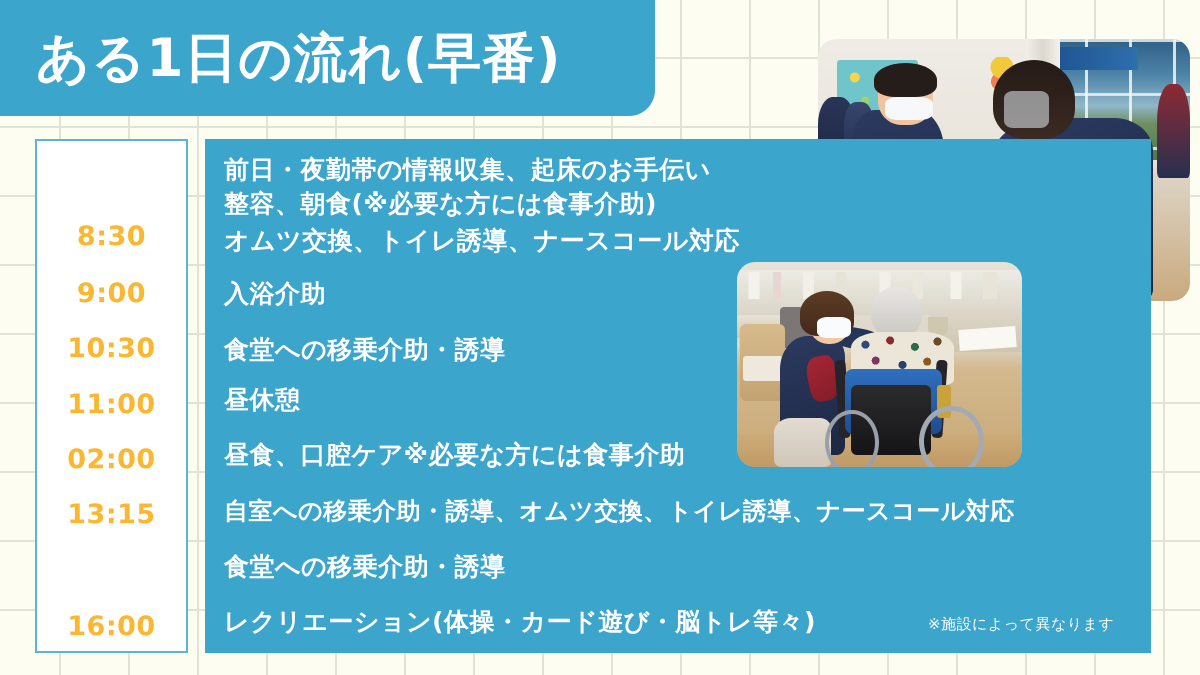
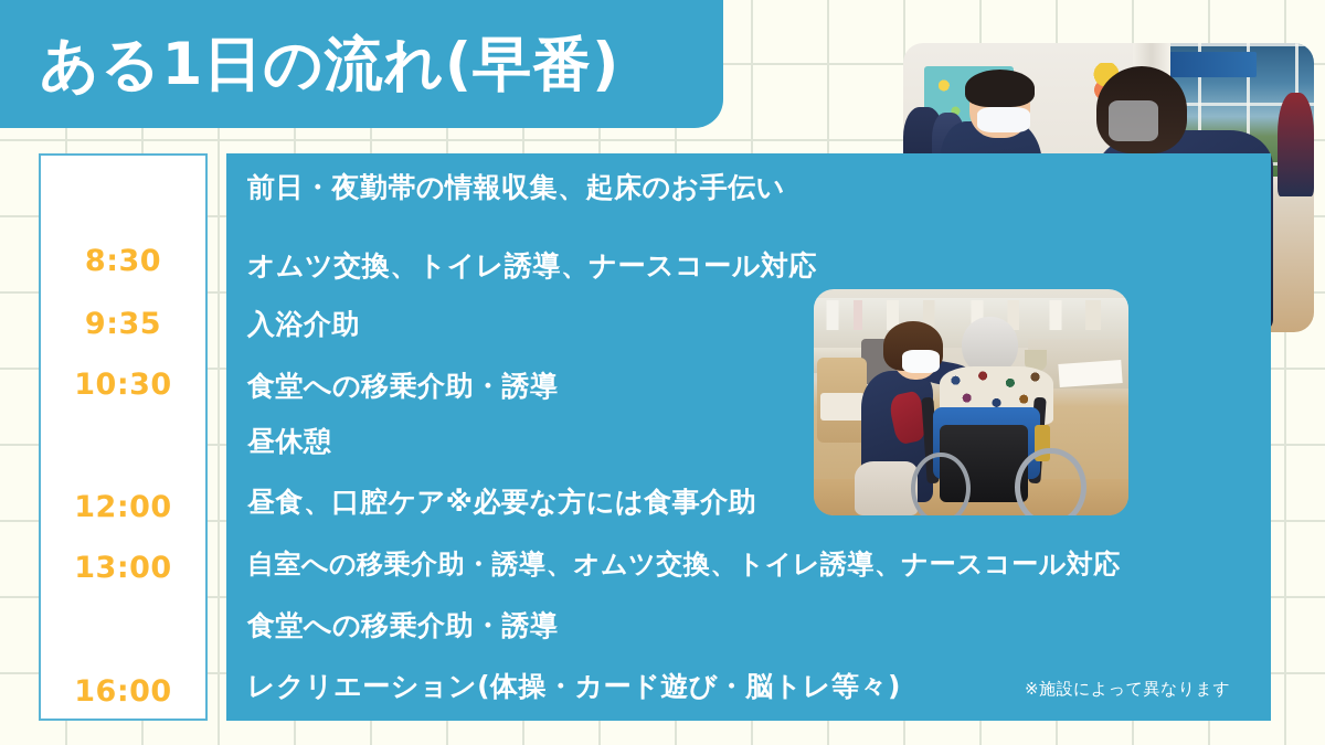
  前日・夜勤帯の情報収集、起床のお手伝い
- 整容、朝食(※必要な方には食事介助)
  オムツ交換、トイレ誘導、ナースコール対応
  入浴介助
  食堂への移乗介助・誘導
  昼休憩
  昼食、口腔ケア※必要な方には食事介助
  自室への移乗介助・誘導、オムツ交換、トイレ誘導、ナースコール対応
  食堂への移乗介助・誘導
  レクリエーション(体操・カード遊び・脳トレ等々)
  ※施設によって異なります
  8:30
- 9:00
+ 9:35
  10:30
- 11:00
- 02:00
+ 12:00
- 13:15
+ 13:00
  16:00
  ある1日の流れ(早番)
